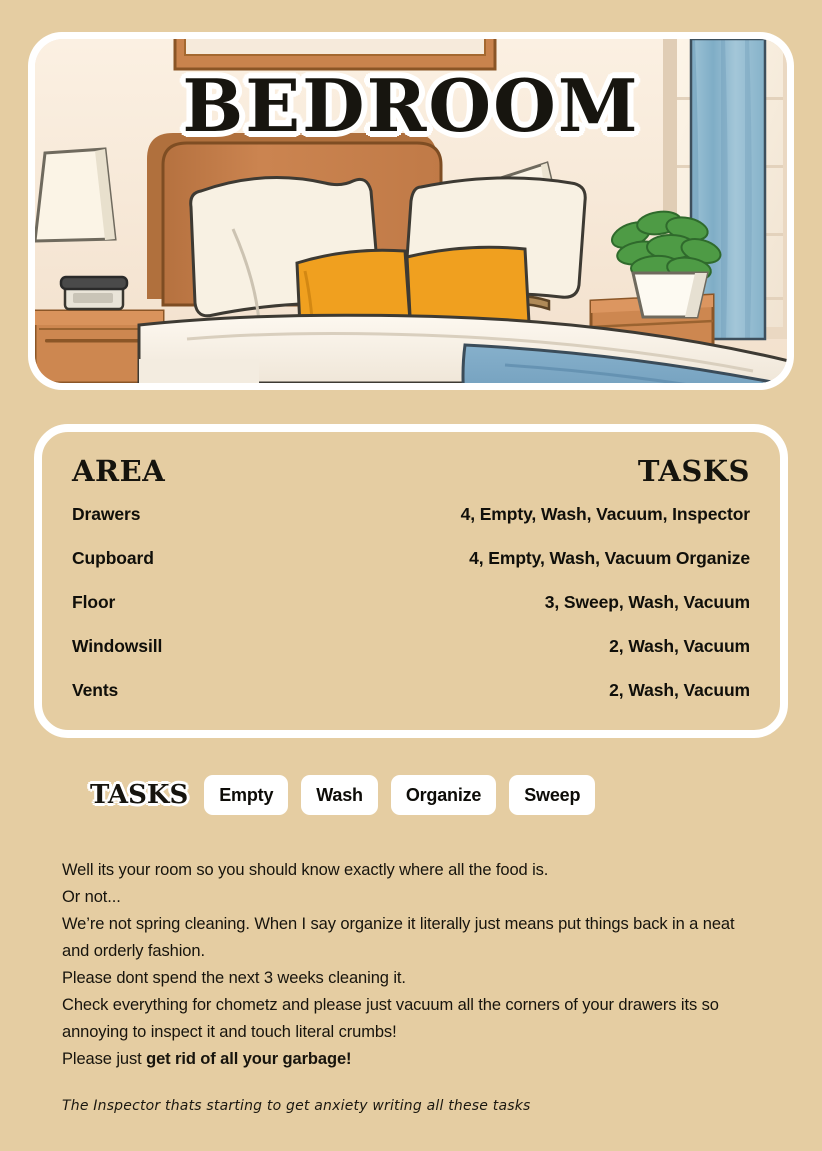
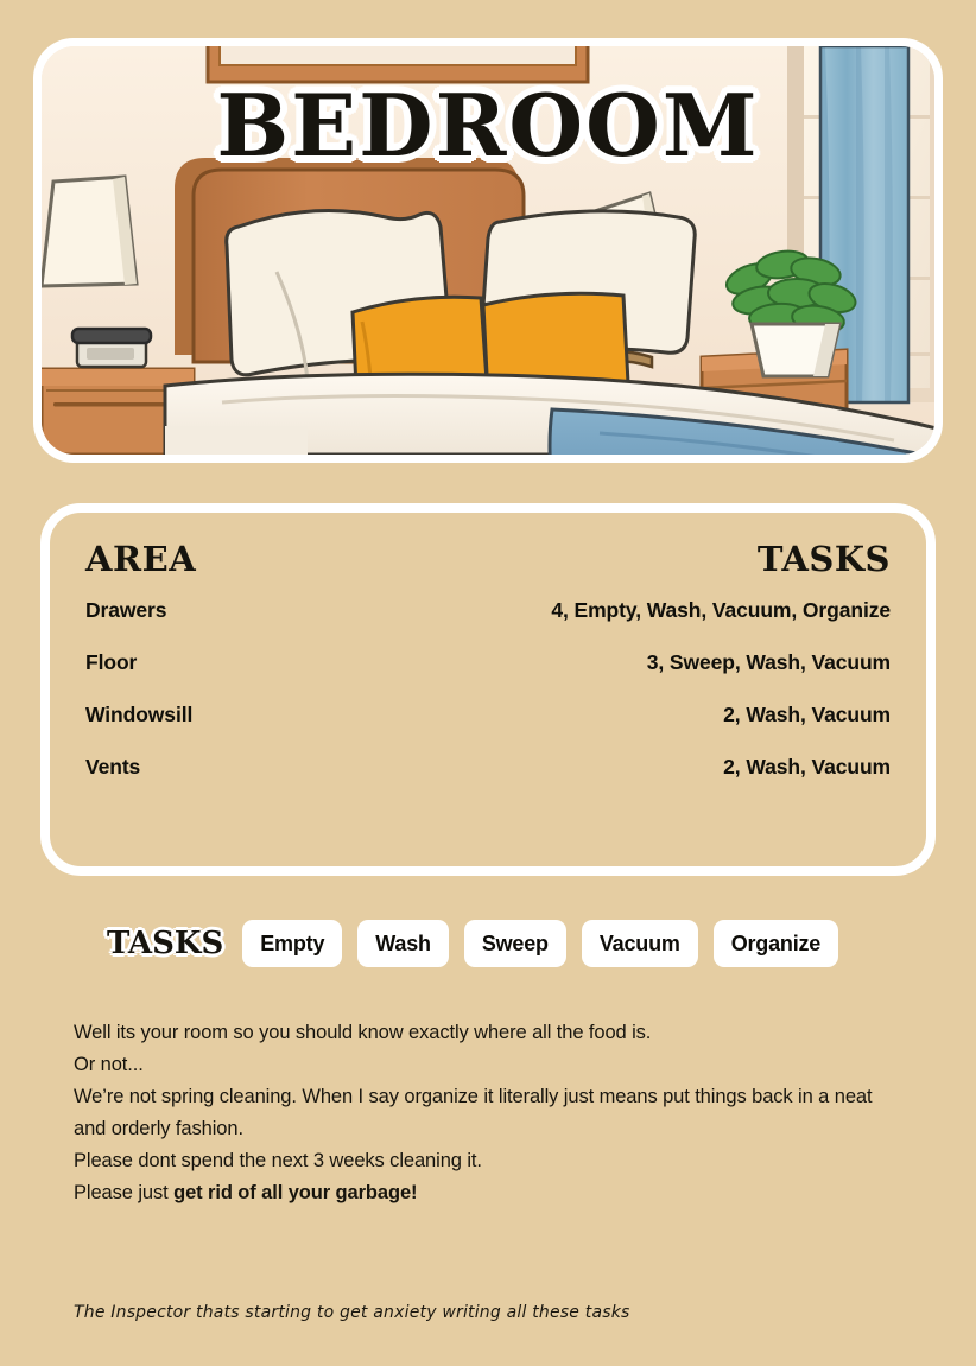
  BEDROOM
  AREA
  TASKS
  Drawers
- 4, Empty, Wash, Vacuum, Inspector
+ 4, Empty, Wash, Vacuum, Organize
- Cupboard
- 4, Empty, Wash, Vacuum Organize
  Floor
  3, Sweep, Wash, Vacuum
  Windowsill
  2, Wash, Vacuum
  Vents
  2, Wash, Vacuum
  TASKS
  Empty
  Wash
- Organize
+ Sweep
+ Vacuum
- Sweep
+ Organize
  Well its your room so you should know exactly where all the food is.
  Or not...
  We’re not spring cleaning. When I say organize it literally just means put things back in a neat and orderly fashion.
  Please dont spend the next 3 weeks cleaning it.
- Check everything for chometz and please just vacuum all the corners of your drawers its so annoying to inspect it and touch literal crumbs!
  Please just get rid of all your garbage!
  The Inspector thats starting to get anxiety writing all these tasks
